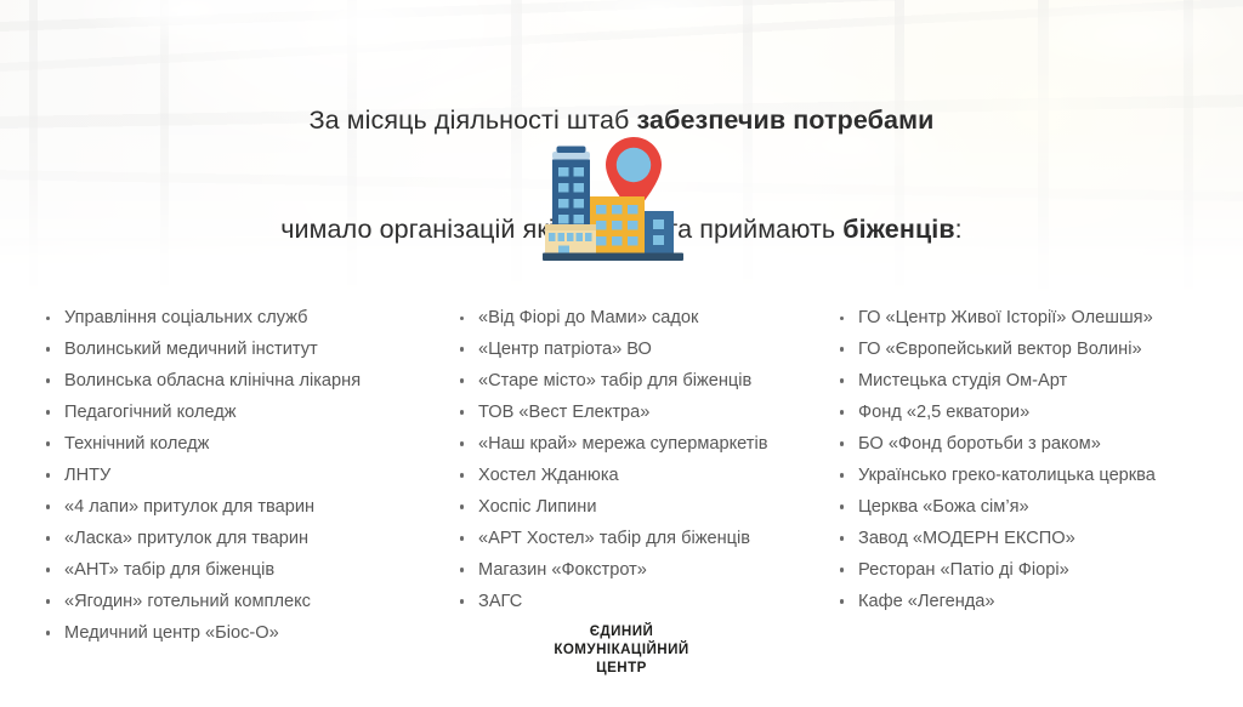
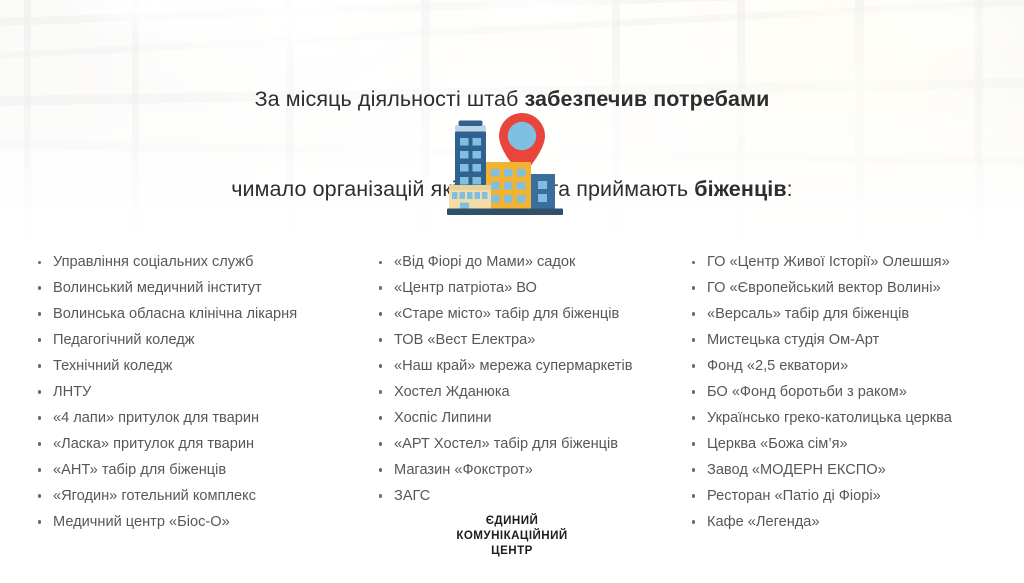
  За місяць діяльності штаб забезпечив потребами
  чимало організацій яка приймають біженців:
  Управління соціальних служб
  Волинський медичний інститут
  Волинська обласна клінічна лікарня
  Педагогічний коледж
  Технічний коледж
  ЛНТУ
  «4 лапи» притулок для тварин
  «Ласка» притулок для тварин
  «АНТ» табір для біженців
  «Ягодин» готельний комплекс
  Медичний центр «Біос-О»
  «Від Фіорі до Мами» садок
  «Центр патріота» ВО
  «Старе місто» табір для біженців
  ТОВ «Вест Електра»
  «Наш край» мережа супермаркетів
  Хостел Жданюка
  Хоспіс Липини
  «АРТ Хостел» табір для біженців
  Магазин «Фокстрот»
  ЗАГС
  ГО «Центр Живої Історії» Олешшя»
  ГО «Європейський вектор Волині»
+ «Версаль» табір для біженців
  Мистецька студія Ом-Арт
  Фонд «2,5 екватори»
  БО «Фонд боротьби з раком»
  Українсько греко-католицька церква
  Церква «Божа сім’я»
  Завод «МОДЕРН ЕКСПО»
  Ресторан «Патіо ді Фіорі»
  Кафе «Легенда»
  ЄДИНИЙ
  КОМУНІКАЦІЙНИЙ
  ЦЕНТР
